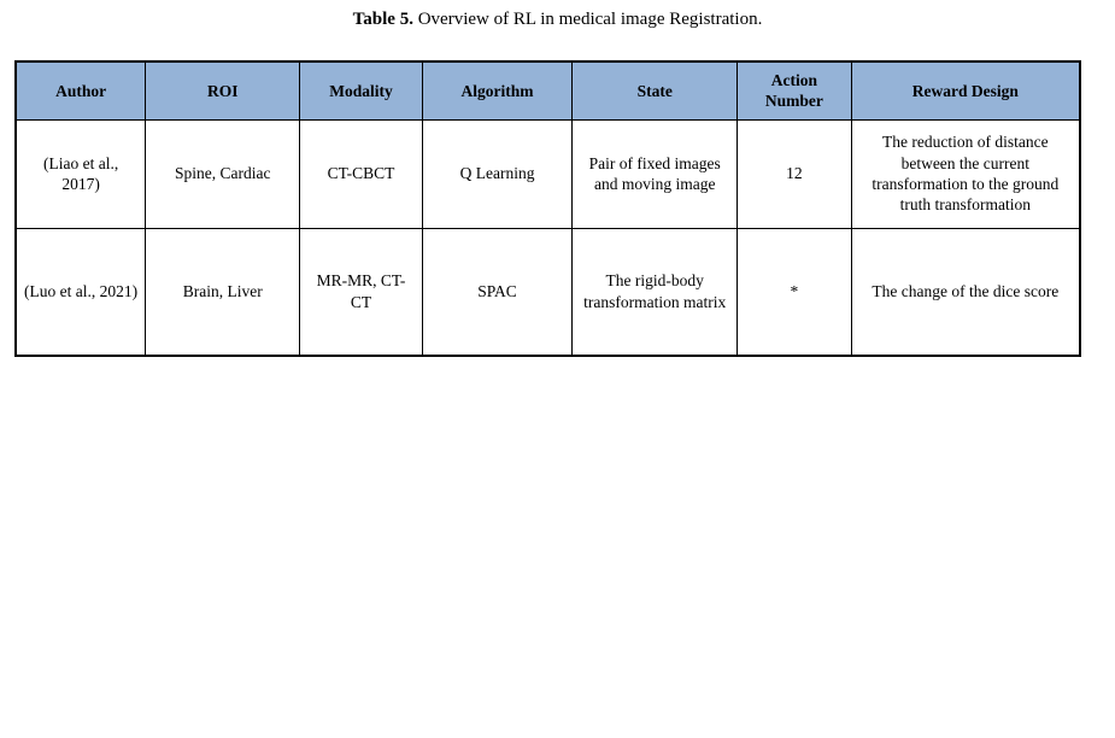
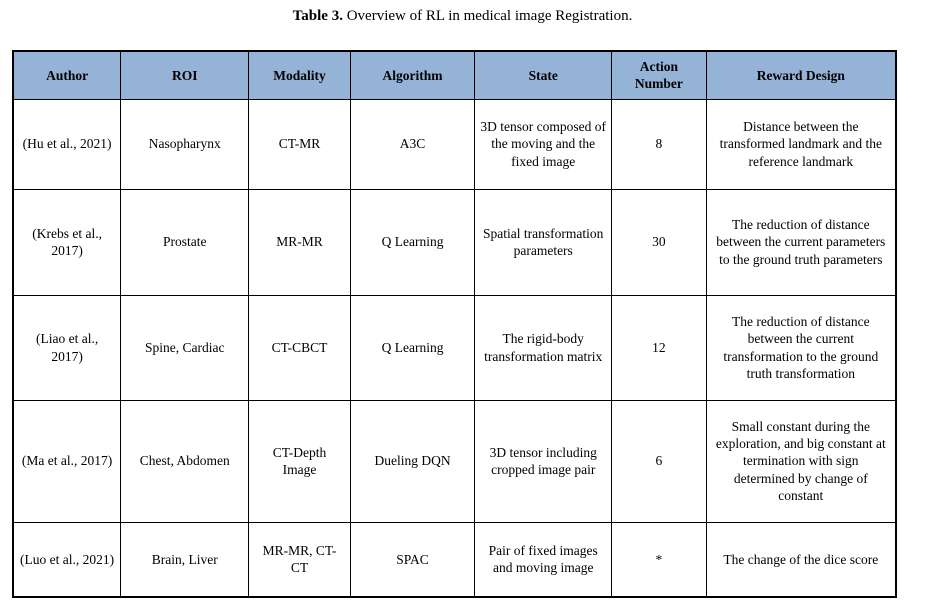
- Table 5. Overview of RL in medical image Registration.
+ Table 3. Overview of RL in medical image Registration.
  Author	ROI	Modality	Algorithm	State	Action Number	Reward Design
+ (Hu et al., 2021)	Nasopharynx	CT-MR	A3C	3D tensor composed of the moving and the fixed image	8	Distance between the transformed landmark and the reference landmark
+ (Krebs et al., 2017)	Prostate	MR-MR	Q Learning	Spatial transformation parameters	30	The reduction of distance between the current parameters to the ground truth parameters
- (Liao et al., 2017)	Spine, Cardiac	CT-CBCT	Q Learning	Pair of fixed images and moving image	12	The reduction of distance between the current transformation to the ground truth transformation
+ (Liao et al., 2017)	Spine, Cardiac	CT-CBCT	Q Learning	The rigid-body transformation matrix	12	The reduction of distance between the current transformation to the ground truth transformation
+ (Ma et al., 2017)	Chest, Abdomen	CT-Depth Image	Dueling DQN	3D tensor including cropped image pair	6	Small constant during the exploration, and big constant at termination with sign determined by change of constant
- (Luo et al., 2021)	Brain, Liver	MR-MR, CT-CT	SPAC	The rigid-body transformation matrix	*	The change of the dice score
+ (Luo et al., 2021)	Brain, Liver	MR-MR, CT-CT	SPAC	Pair of fixed images and moving image	*	The change of the dice score
